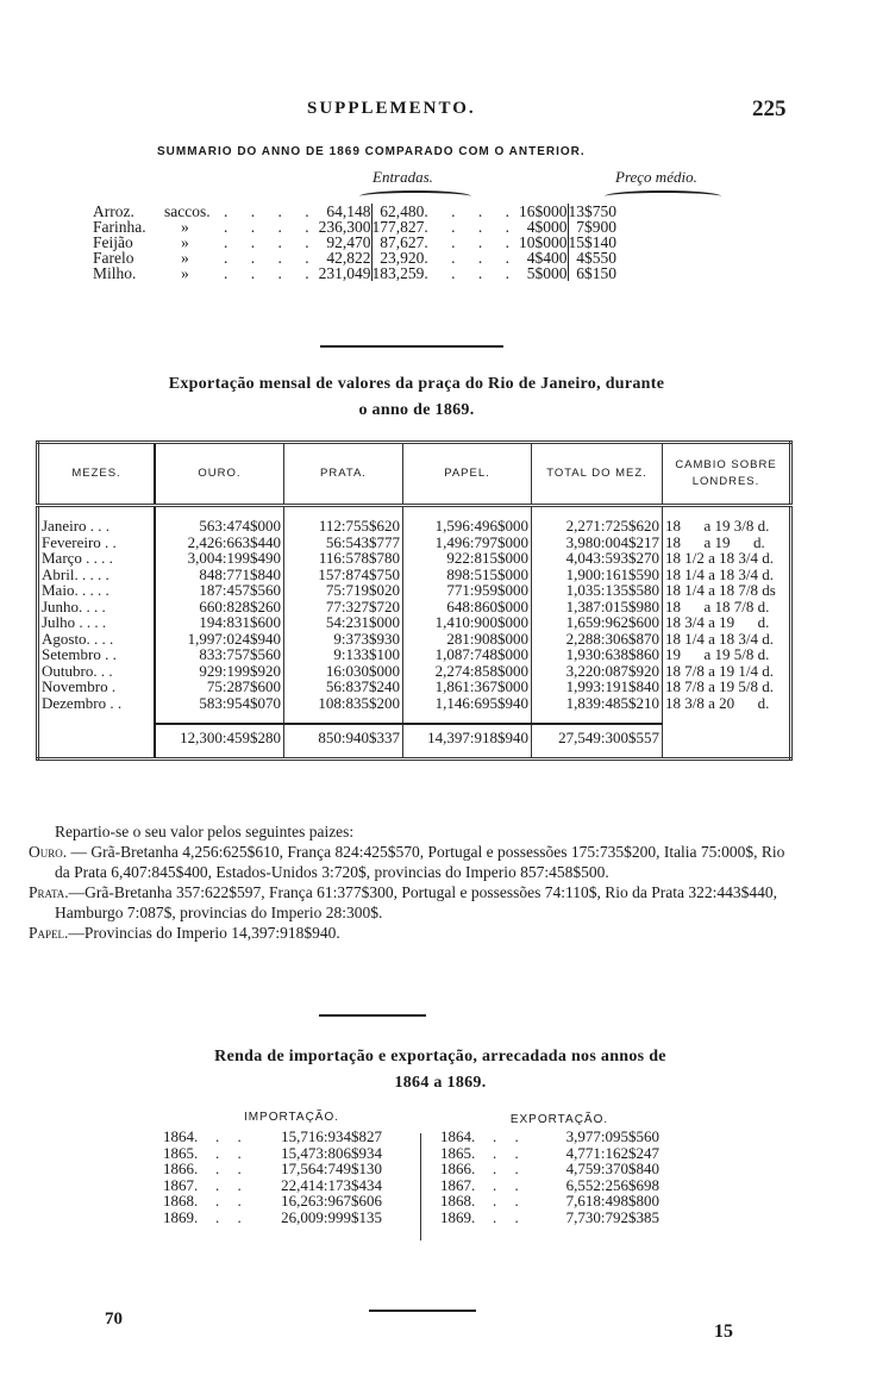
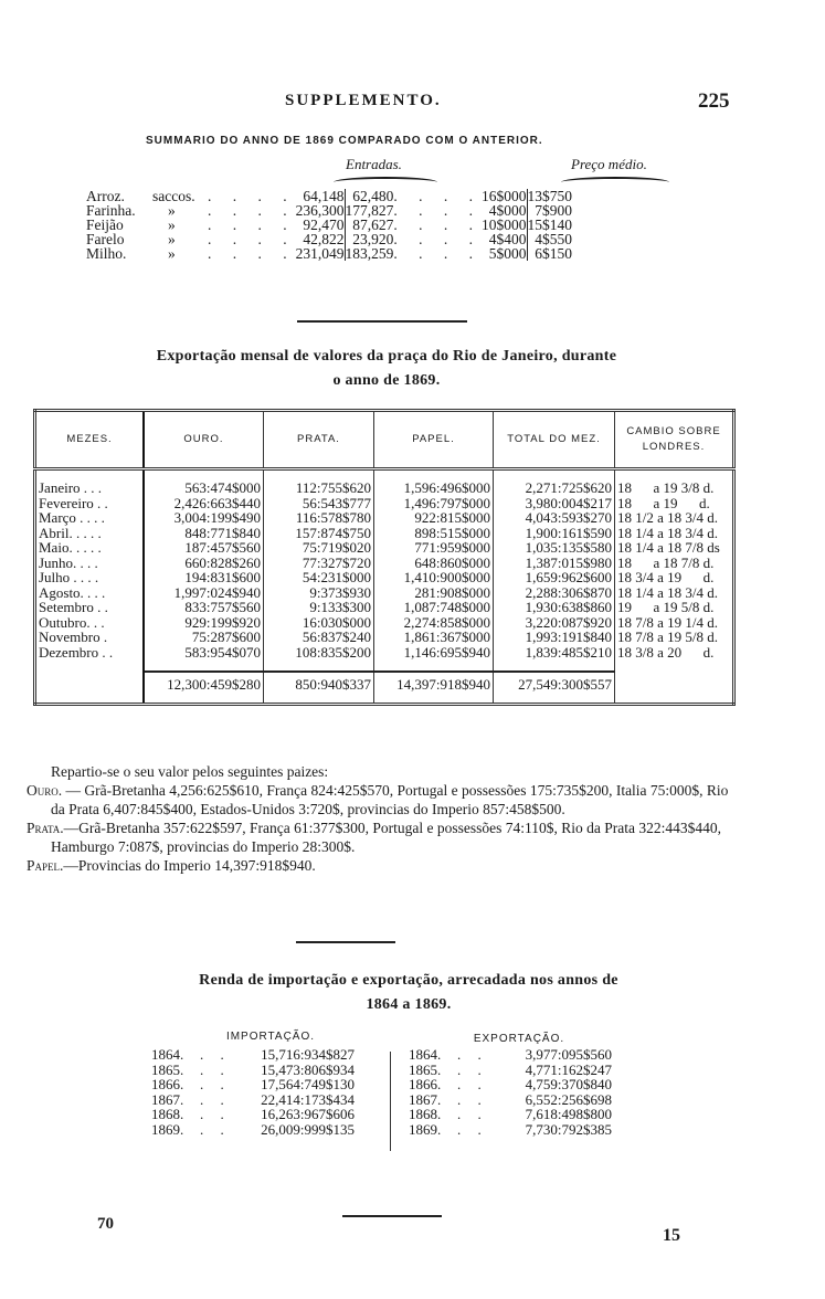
  SUPPLEMENTO.
  225
  SUMMARIO DO ANNO DE 1869 COMPARADO COM O ANTERIOR.
  Entradas.
  Preço médio.
  Arroz.	saccos.	. . . .	64,148	62,480	. . . .	16$000	13$750
  Farinha.	»	. . . .	236,300	177,827	. . . .	4$000	7$900
  Feijão	»	. . . .	92,470	87,627	. . . .	10$000	15$140
  Farelo	»	. . . .	42,822	23,920	. . . .	4$400	4$550
  Milho.	»	. . . .	231,049	183,259	. . . .	5$000	6$150
  Exportação mensal de valores da praça do Rio de Janeiro, durante
  o anno de 1869.
  MEZES.	OURO.	PRATA.	PAPEL.	TOTAL DO MEZ.	CAMBIO SOBRE LONDRES.
  Janeiro . . .	563:474$000	112:755$620	1,596:496$000	2,271:725$620	18 a 19 3/8 d.
  Fevereiro . .	2,426:663$440	56:543$777	1,496:797$000	3,980:004$217	18 a 19 d.
  Março . . . .	3,004:199$490	116:578$780	922:815$000	4,043:593$270	18 1/2 a 18 3/4 d.
  Abril. . . . .	848:771$840	157:874$750	898:515$000	1,900:161$590	18 1/4 a 18 3/4 d.
  Maio. . . . .	187:457$560	75:719$020	771:959$000	1,035:135$580	18 1/4 a 18 7/8 ds
  Junho. . . .	660:828$260	77:327$720	648:860$000	1,387:015$980	18 a 18 7/8 d.
  Julho . . . .	194:831$600	54:231$000	1,410:900$000	1,659:962$600	18 3/4 a 19 d.
  Agosto. . . .	1,997:024$940	9:373$930	281:908$000	2,288:306$870	18 1/4 a 18 3/4 d.
- Setembro . .	833:757$560	9:133$100	1,087:748$000	1,930:638$860	19 a 19 5/8 d.
+ Setembro . .	833:757$560	9:133$300	1,087:748$000	1,930:638$860	19 a 19 5/8 d.
  Outubro. . .	929:199$920	16:030$000	2,274:858$000	3,220:087$920	18 7/8 a 19 1/4 d.
  Novembro .	75:287$600	56:837$240	1,861:367$000	1,993:191$840	18 7/8 a 19 5/8 d.
  Dezembro . .	583:954$070	108:835$200	1,146:695$940	1,839:485$210	18 3/8 a 20 d.
  	12,300:459$280	850:940$337	14,397:918$940	27,549:300$557
  Repartio-se o seu valor pelos seguintes paizes:
  Ouro. — Grã-Bretanha 4,256:625$610, França 824:425$570, Portugal e possessões 175:735$200, Italia 75:000$, Rio da Prata 6,407:845$400, Estados-Unidos 3:720$, provincias do Imperio 857:458$500.
  Prata.—Grã-Bretanha 357:622$597, França 61:377$300, Portugal e possessões 74:110$, Rio da Prata 322:443$440, Hamburgo 7:087$, provincias do Imperio 28:300$.
  Papel.—Provincias do Imperio 14,397:918$940.
  Renda de importação e exportação, arrecadada nos annos de
  1864 a 1869.
  IMPORTAÇÃO.
  EXPORTAÇÃO.
  1864.	. .	15,716:934$827
  1865.	. .	15,473:806$934
  1866.	. .	17,564:749$130
  1867.	. .	22,414:173$434
  1868.	. .	16,263:967$606
  1869.	. .	26,009:999$135
  1864.	. .	3,977:095$560
  1865.	. .	4,771:162$247
  1866.	. .	4,759:370$840
  1867.	. .	6,552:256$698
  1868.	. .	7,618:498$800
  1869.	. .	7,730:792$385
  70
  15
